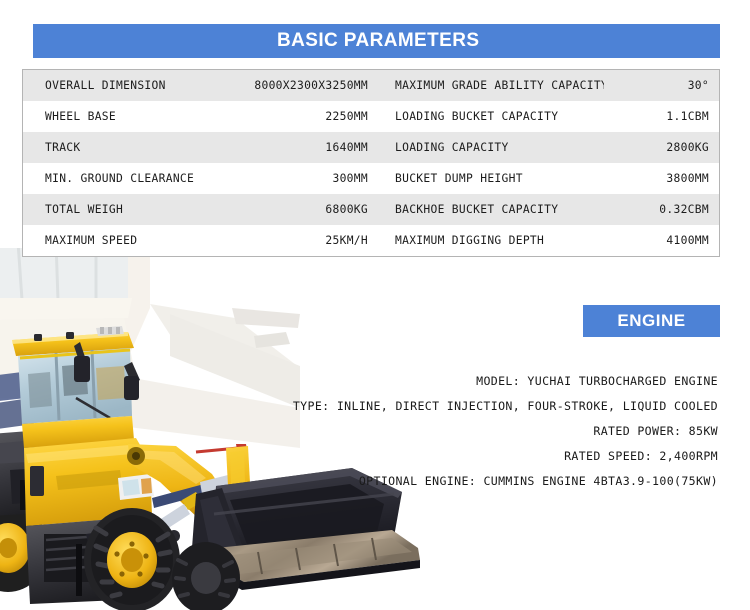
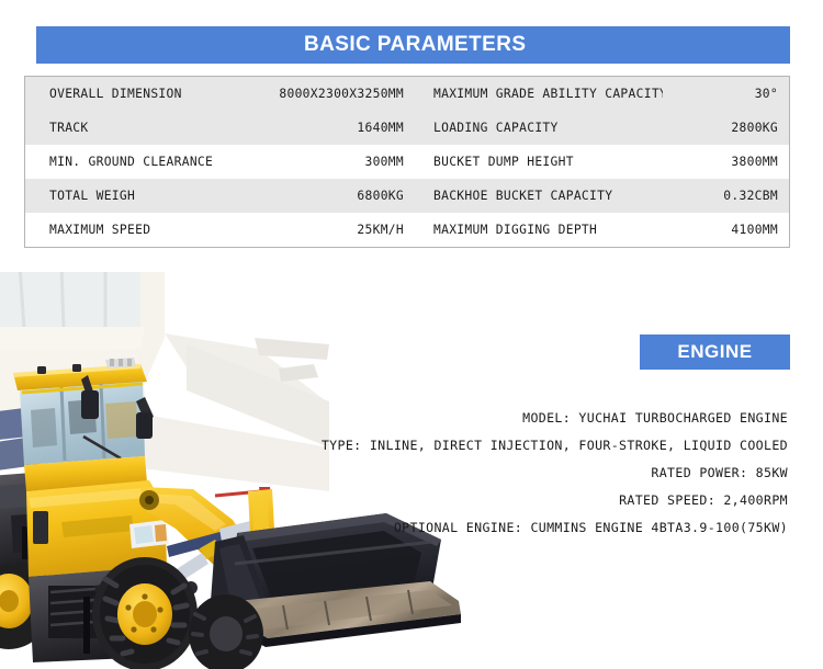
  BASIC PARAMETERS
  OVERALL DIMENSION	8000X2300X3250MM	MAXIMUM GRADE ABILITY CAPACIT	30°
- WHEEL BASE	2250MM	LOADING BUCKET CAPACITY	1.1CBM
  TRACK	1640MM	LOADING CAPACITY	2800KG
  MIN. GROUND CLEARANCE	300MM	BUCKET DUMP HEIGHT	3800MM
  TOTAL WEIGH	6800KG	BACKHOE BUCKET CAPACITY	0.32CBM
  MAXIMUM SPEED	25KM/H	MAXIMUM DIGGING DEPTH	4100MM
  ENGINE
  MODEL: YUCHAI TURBOCHARGED ENGINE
  TYPE: INLINE, DIRECT INJECTION, FOUR-STROKE, LIQUID COOLED
  RATED POWER: 85KW
  RATED SPEED: 2,400RPM
  OPTIONAL ENGINE: CUMMINS ENGINE 4BTA3.9-100(75KW)
